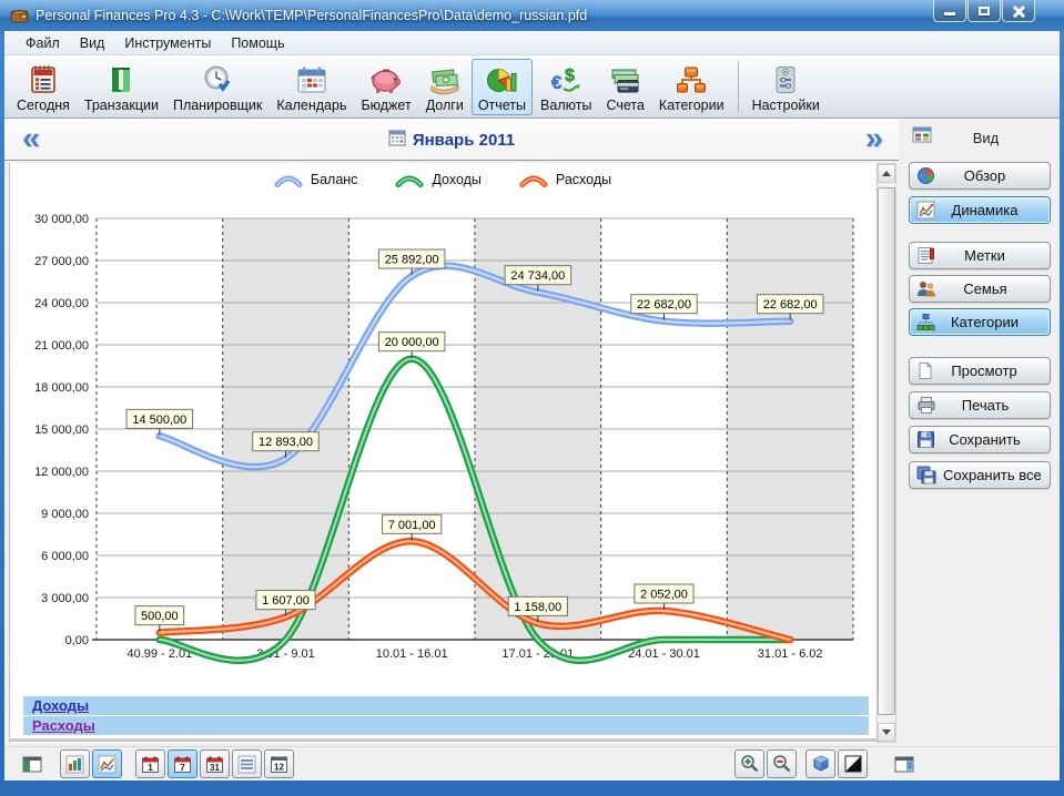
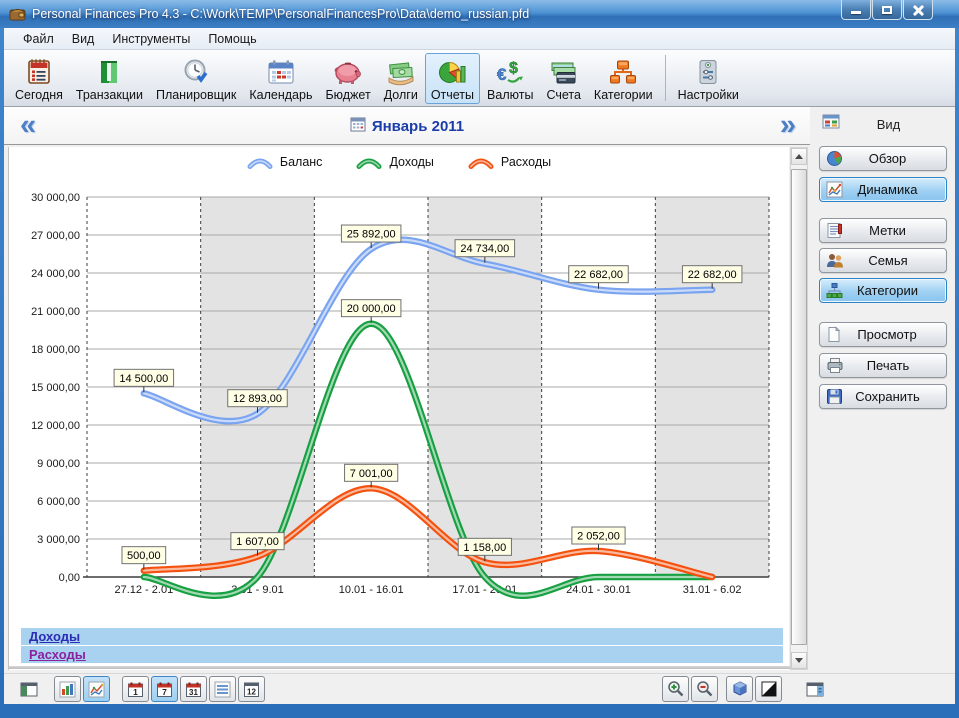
  Personal Finances Pro 4.3 - C:\Work\TEMP\PersonalFinancesPro\Data\demo_russian.pfd
  Файл
  Вид
  Инструменты
  Помощь
  Сегодня
  Транзакции
  Планировщик
  Календарь
  Бюджет
  Долги
  Отчеты
  €
  $
  Валюты
  Счета
  Категории
  Настройки
  «
  Январь 2011
  »
  Баланс
  Доходы
  Расходы
  0,00
  3 000,00
  6 000,00
  9 000,00
  12 000,00
  15 000,00
  18 000,00
  21 000,00
  24 000,00
  27 000,00
  30 000,00
- 40.99 - 2.01
+ 27.12 - 2.01
  10.01 - 16.01
  17.01 - 21
  24.01 - 30.01
  31.01 - 6.02
  14 500,00
  12 893,00
  25 892,00
  24 734,00
  22 682,00
  22 682,00
  20 000,00
  500,00
  1 607,00
  7 001,00
  1 158,00
  2 052,00
  Доходы
  Расходы
  Вид
  Обзор
  Динамика
  Метки
  Семья
  Категории
  Просмотр
  Печать
  Сохранить
- Сохранить все
  1
  7
  31
  12
